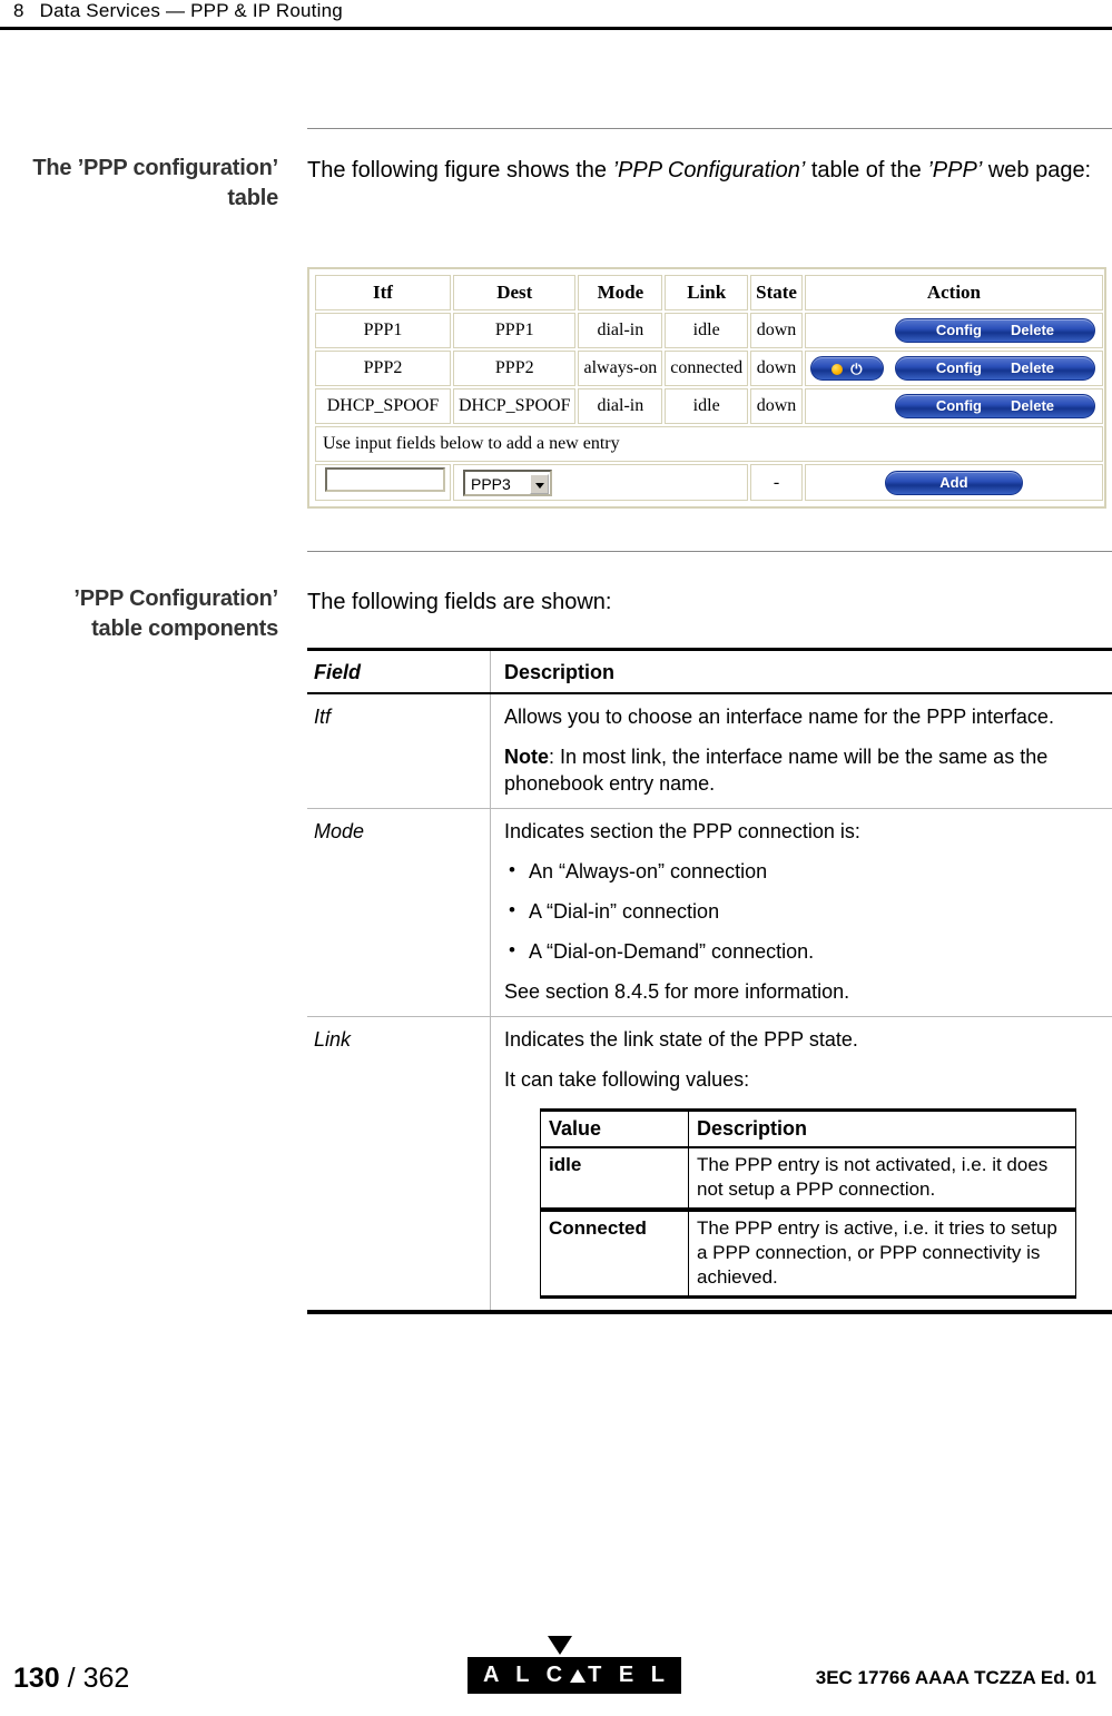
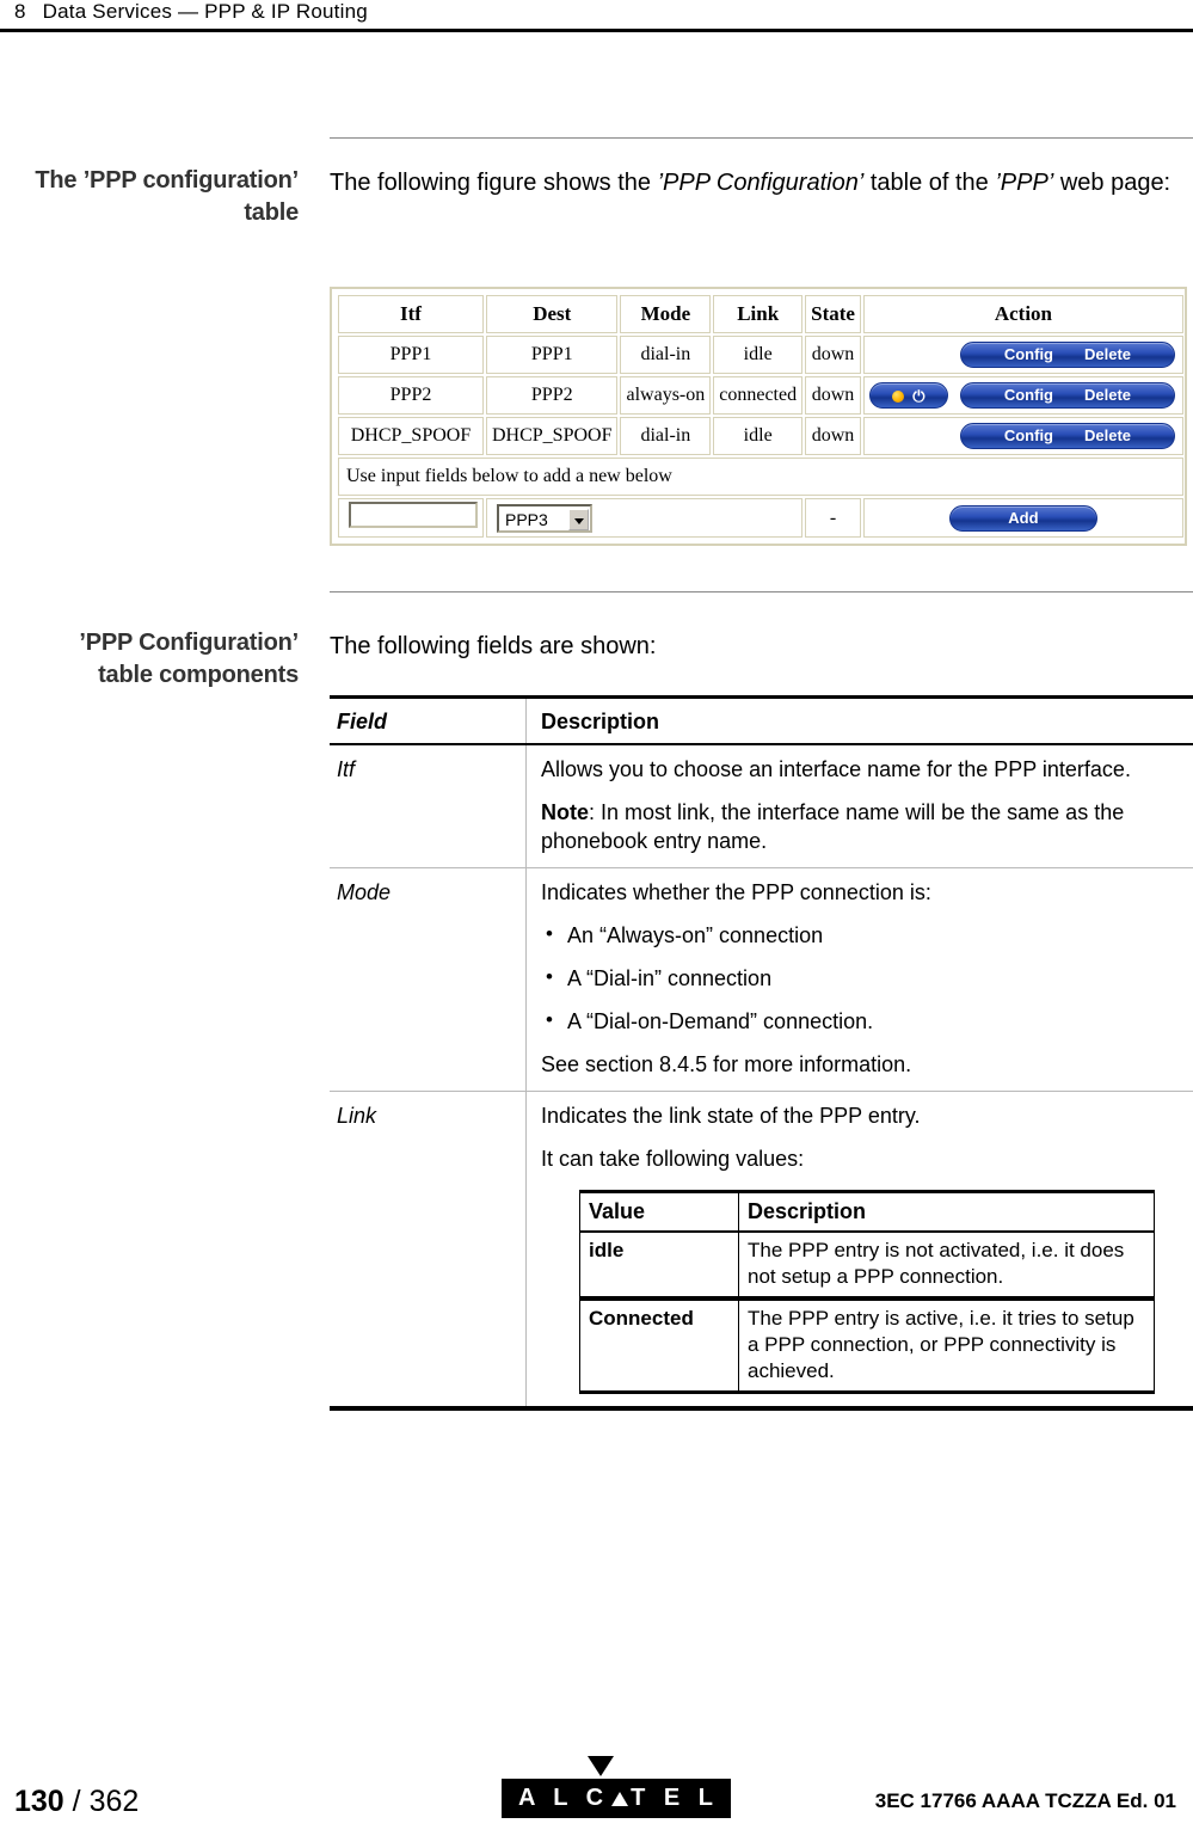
  8 Data Services — PPP & IP Routing
  The ’PPP configuration’
  table
  The following figure shows the ’PPP Configuration’ table of the ’PPP’ web page:
  Itf	Dest	Mode	Link	State	Action
  PPP1	PPP1	dial-in	idle	down	Config Delete
  PPP2	PPP2	always-on	connected	down	⏻ Config Delete
  DHCP_SPOOF	DHCP_SPOOF	dial-in	idle	down	Config Delete
- Use input fields below to add a new entry
+ Use input fields below to add a new below
  	PPP3	-	Add
  ’PPP Configuration’
  table components
  The following fields are shown:
  Field	Description
  Itf	Allows you to choose an interface name for the PPP interface. Note: In most link, the interface name will be the same as the phonebook entry name.
- Mode	Indicates section the PPP connection is: An “Always-on” connection A “Dial-in” connection A “Dial-on-Demand” connection. See section 8.4.5 for more information.
+ Mode	Indicates whether the PPP connection is: An “Always-on” connection A “Dial-in” connection A “Dial-on-Demand” connection. See section 8.4.5 for more information.
- Link	Indicates the link state of the PPP state. It can take following values:
+ Link	Indicates the link state of the PPP entry. It can take following values:
  Value	Description
  idle	The PPP entry is not activated, i.e. it does not setup a PPP connection.
  Connected	The PPP entry is active, i.e. it tries to setup a PPP connection, or PPP connectivity is achieved.
  130 / 362
  A L C T E L
  3EC 17766 AAAA TCZZA Ed. 01
